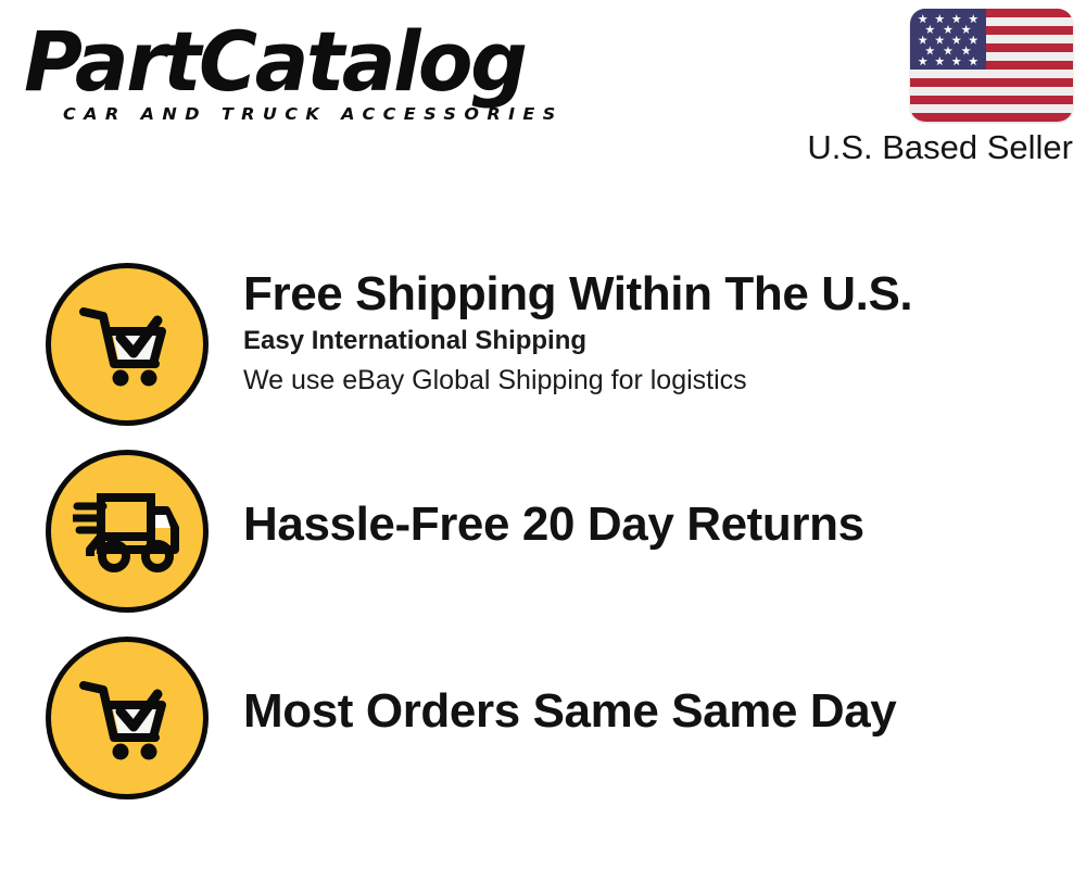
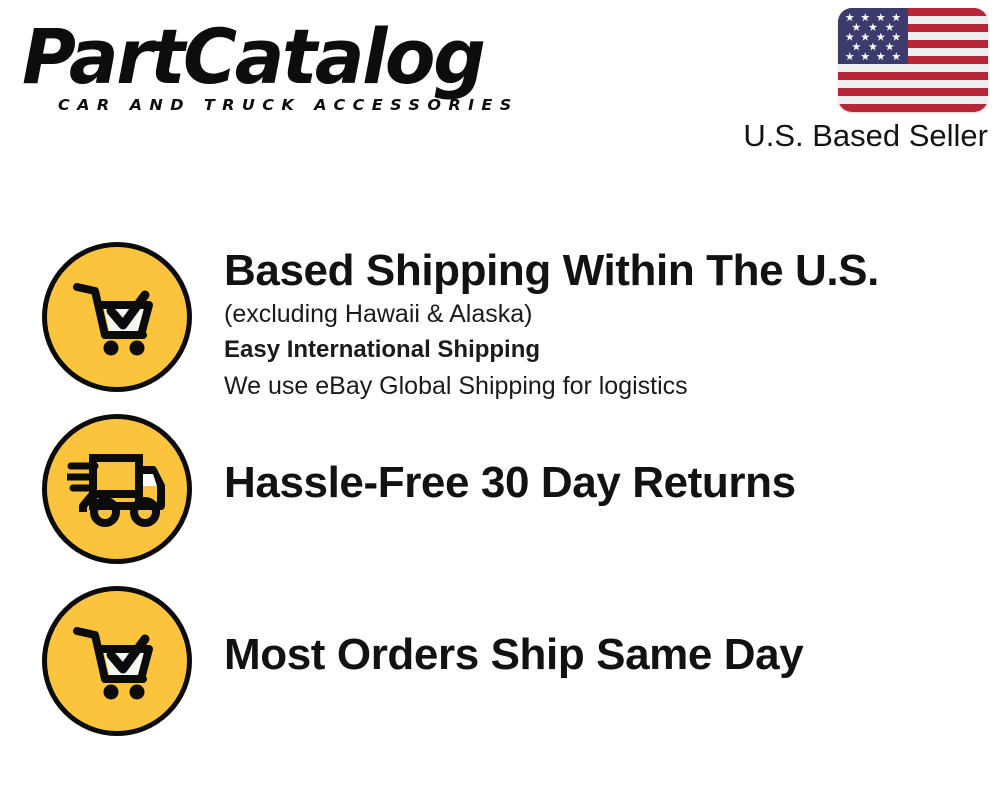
  PartCatalog
  CAR AND TRUCK ACCESSORIES
  U.S. Based Seller
- Free Shipping Within The U.S.
+ Based Shipping Within The U.S.
+ (excluding Hawaii & Alaska)
  Easy International Shipping
  We use eBay Global Shipping for logistics
- Hassle-Free 20 Day Returns
+ Hassle-Free 30 Day Returns
- Most Orders Same Same Day
+ Most Orders Ship Same Day
